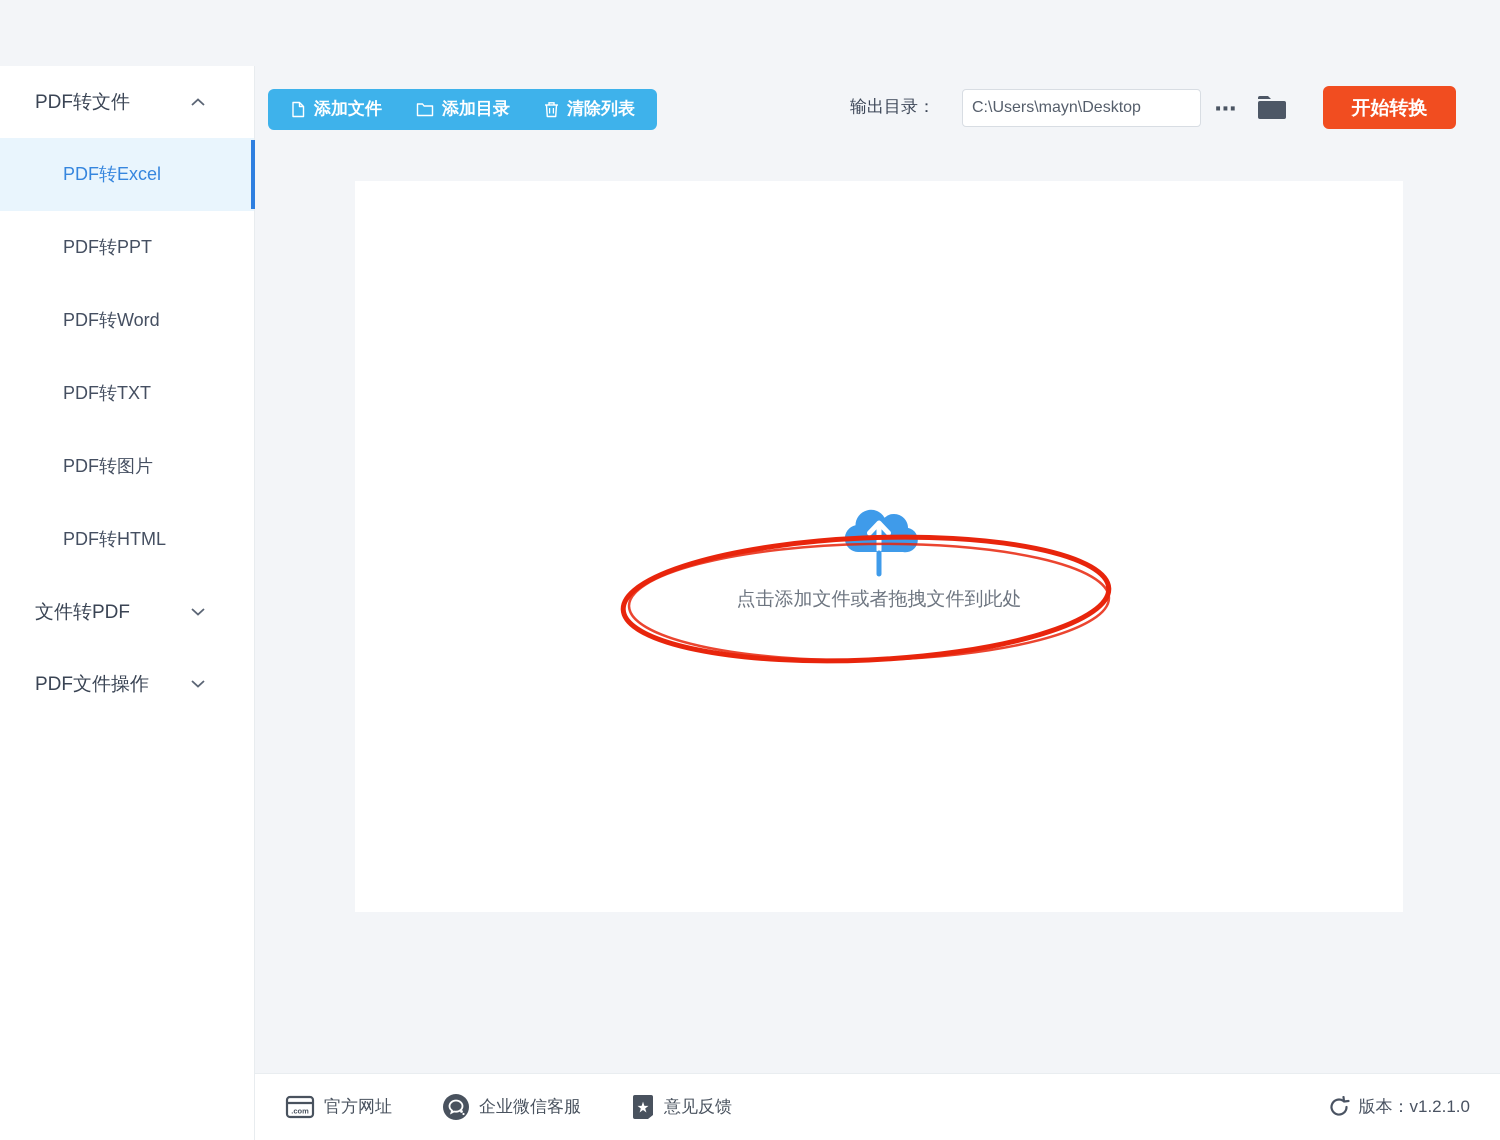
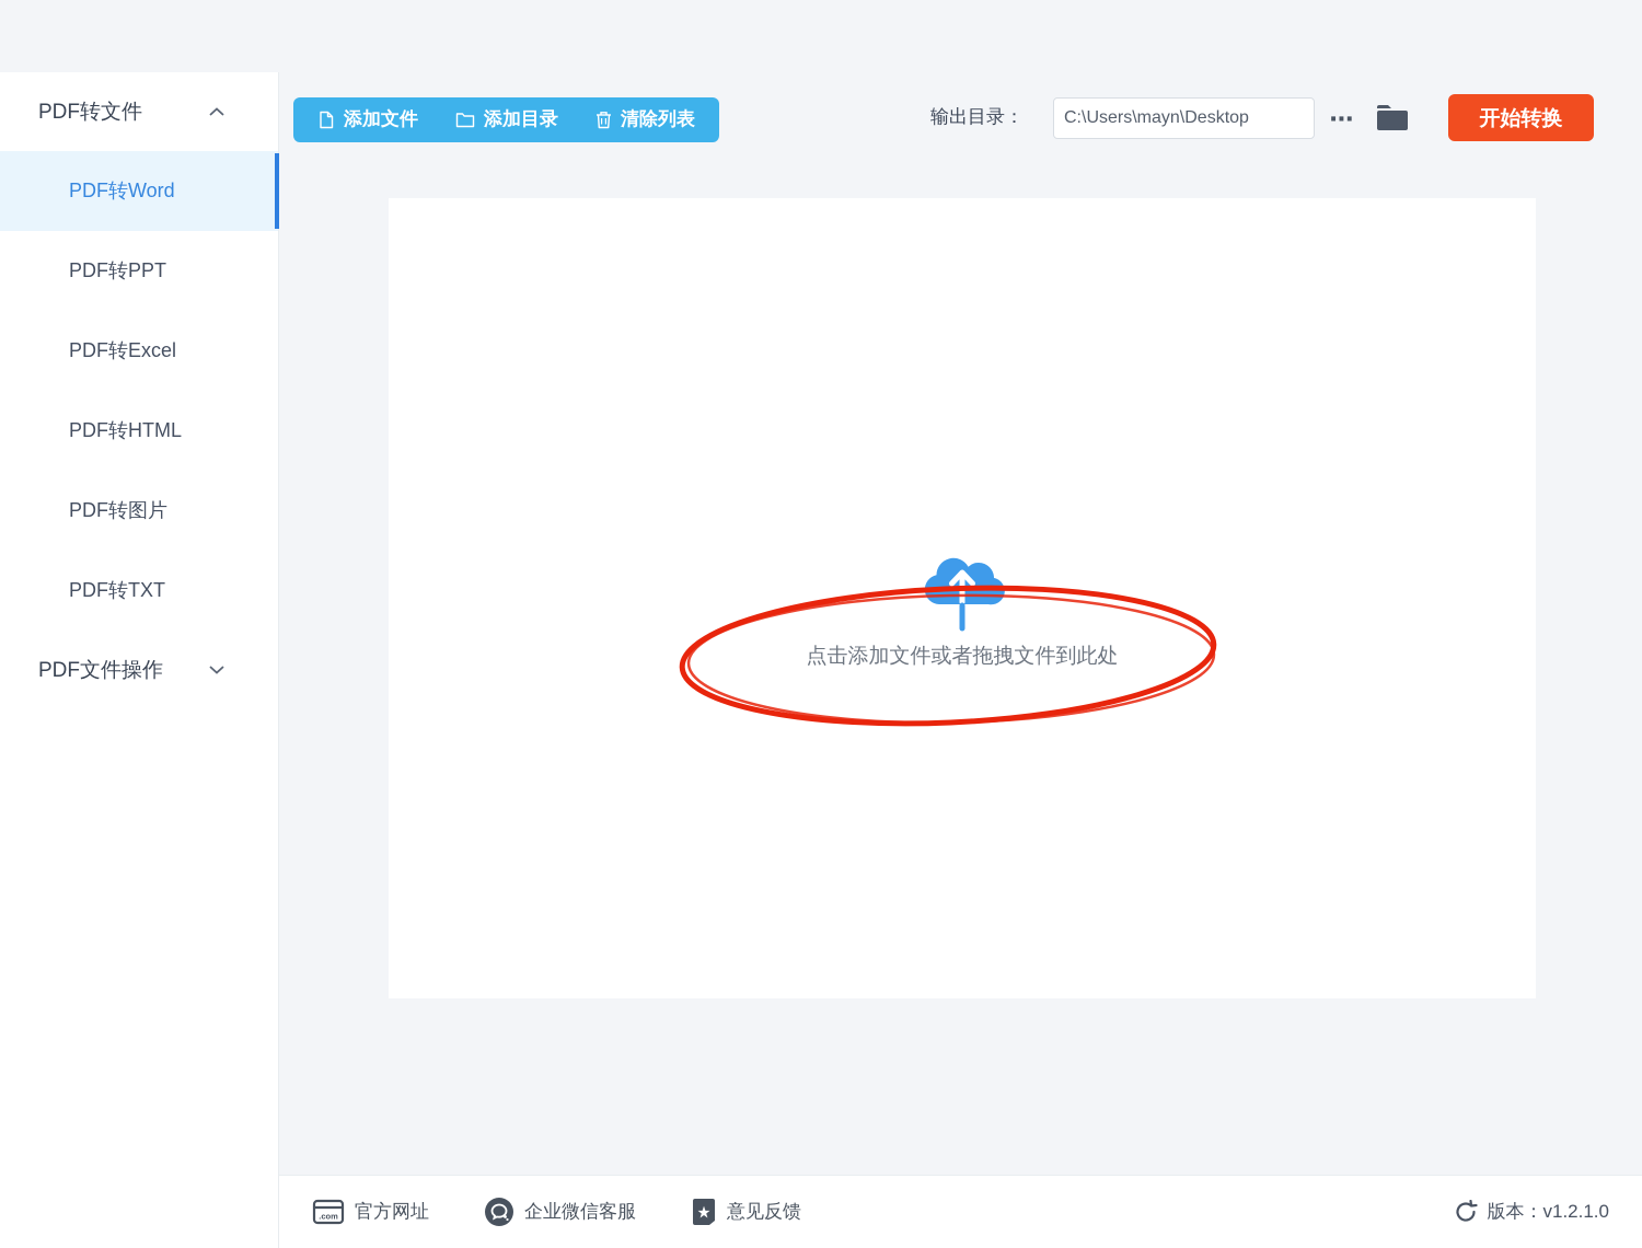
  PDF转文件
- PDF转Excel
+ PDF转Word
  PDF转PPT
- PDF转Word
+ PDF转Excel
- PDF转TXT
+ PDF转HTML
  PDF转图片
- PDF转HTML
+ PDF转TXT
- 文件转PDF
  PDF文件操作
  添加文件
  添加目录
  清除列表
  输出目录：
  C:\Users\mayn\Desktop
  ⋯
  开始转换
  点击添加文件或者拖拽文件到此处
  .com
  官方网址
  企业微信客服
  意见反馈
  版本：v1.2.1.0
